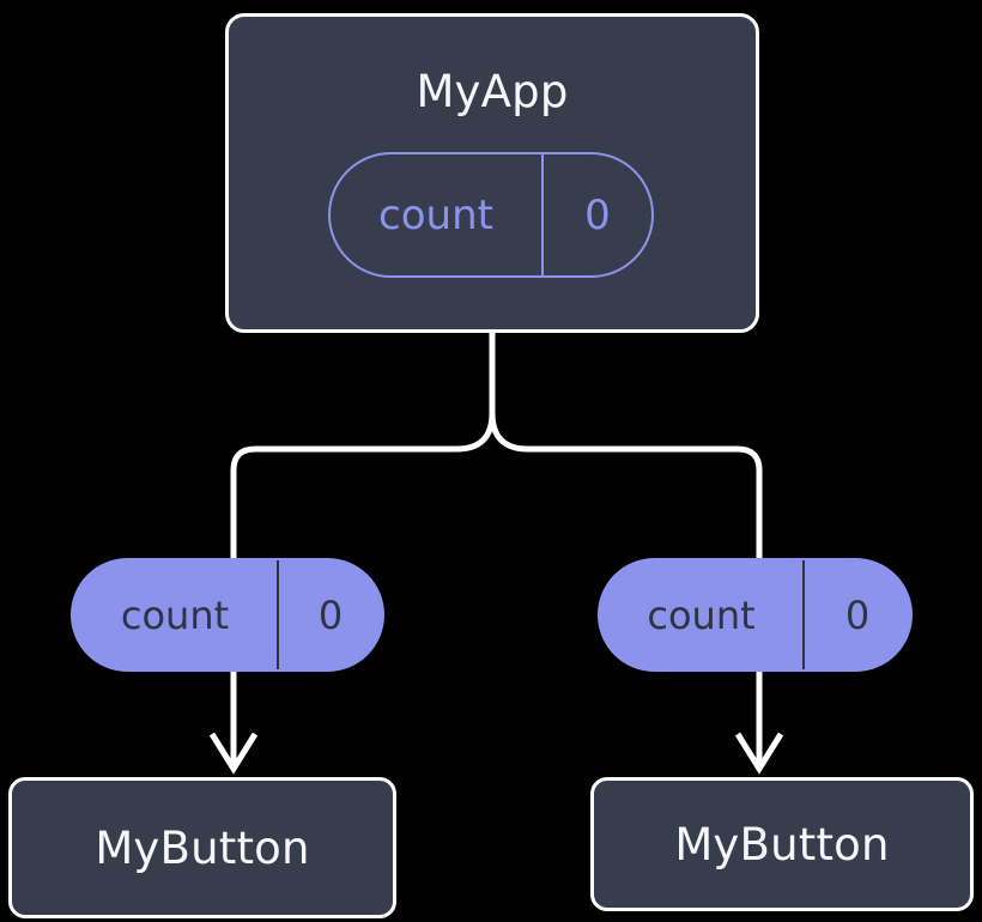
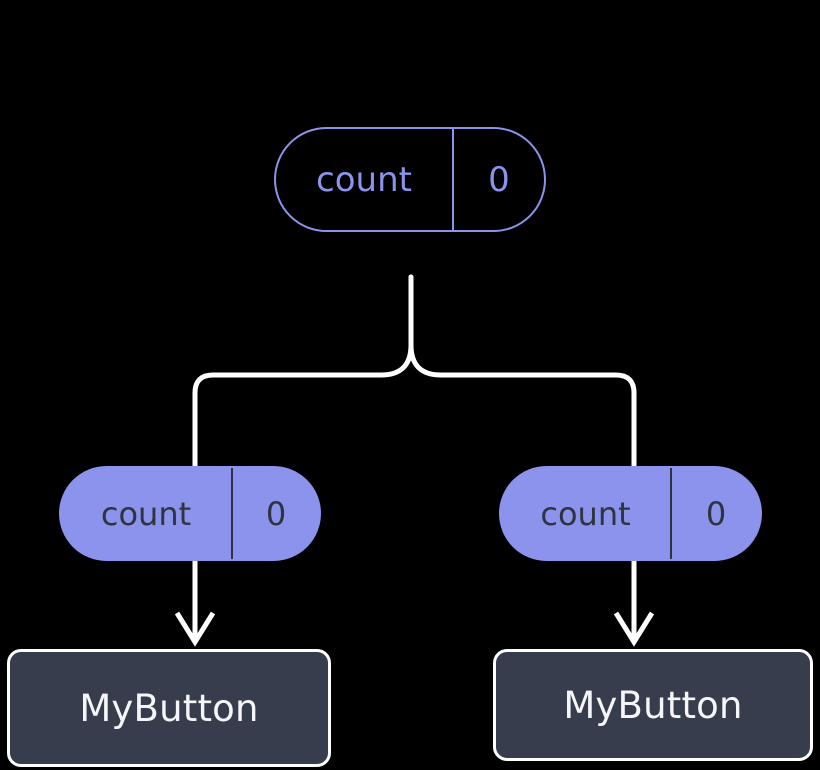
- MyApp
  count
  0
  count
  0
  count
  0
  MyButton
  MyButton
